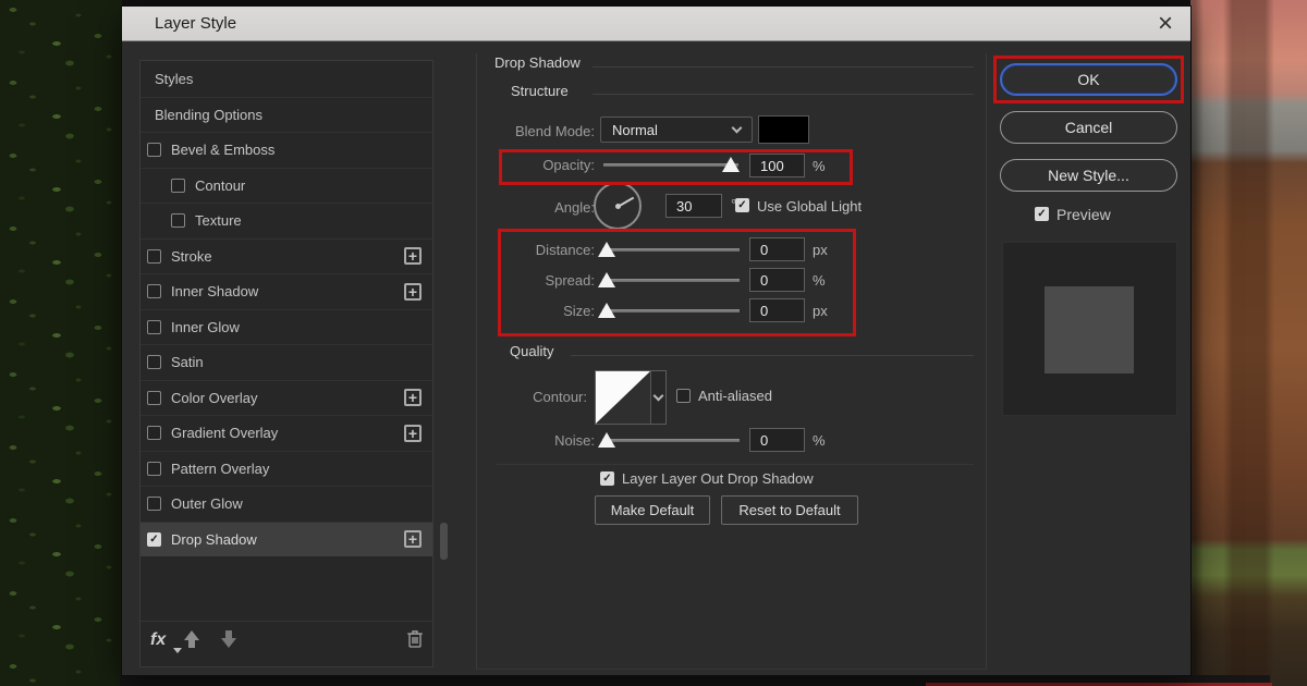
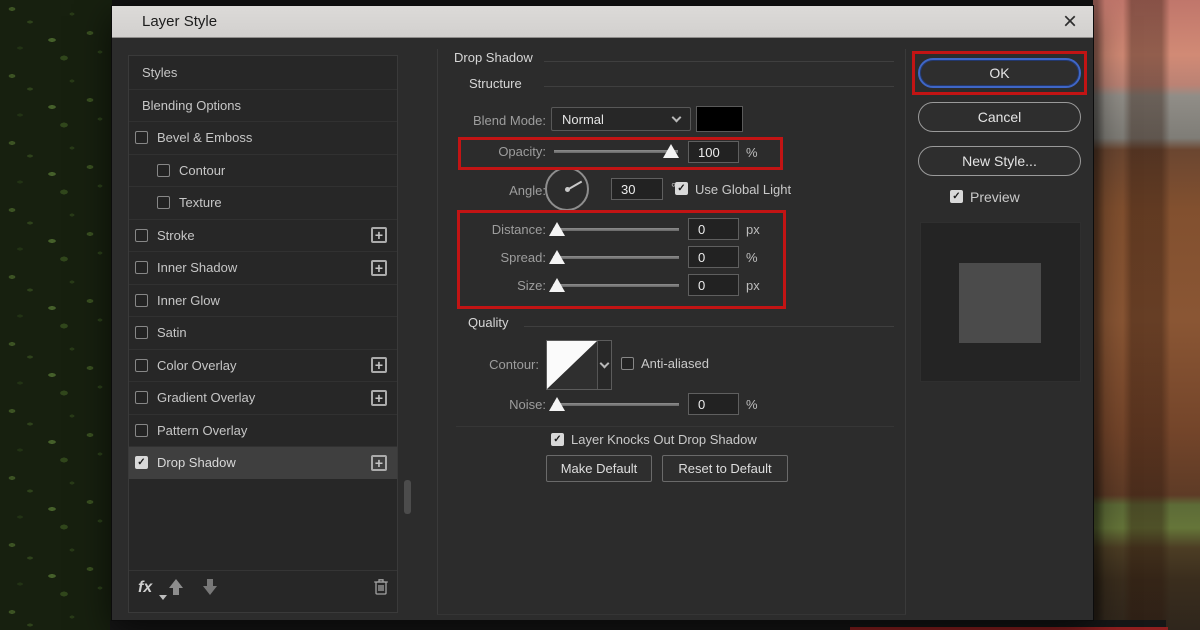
  Layer Style
  ×
  Styles
  Blending Options
  Bevel & Emboss
  Contour
  Texture
  Stroke
  +
  Inner Shadow
  +
  Inner Glow
  Satin
  Color Overlay
  +
  Gradient Overlay
  +
  Pattern Overlay
- Outer Glow
  ✓
  Drop Shadow
  +
  fx
  Drop Shadow
  Structure
  Blend Mode:
  Normal
  Opacity:
  100
  %
  Angle:
  30
  °
  ✓
  Use Global Light
  Distance:
  0
  px
  Spread:
  0
  %
  Size:
  0
  px
  Quality
  Contour:
  Anti-aliased
  Noise:
  0
  %
  ✓
- Layer Layer Out Drop Shadow
+ Layer Knocks Out Drop Shadow
  Make Default
  Reset to Default
  OK
  Cancel
  New Style...
  ✓
  Preview
